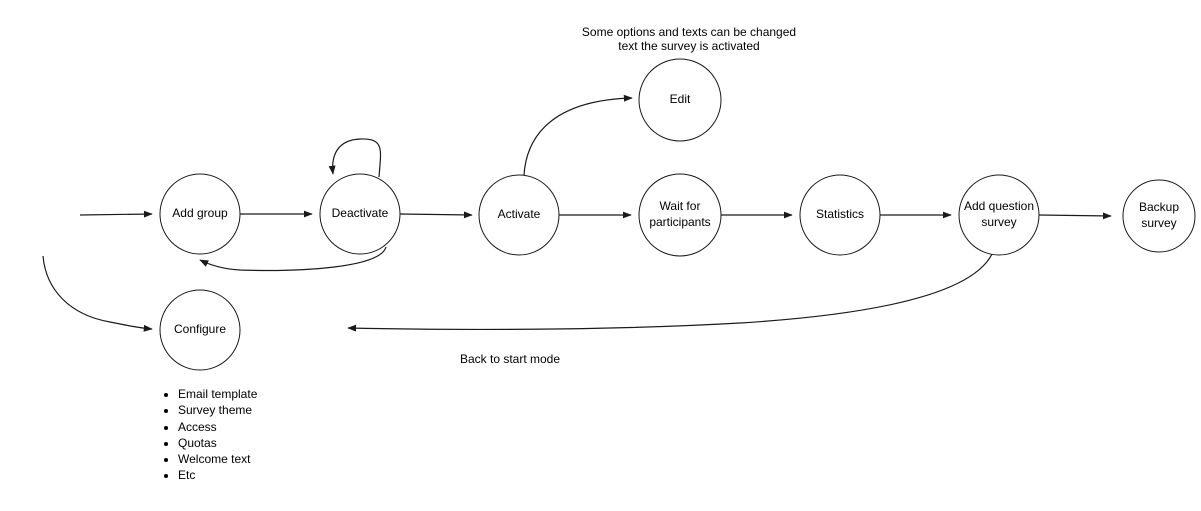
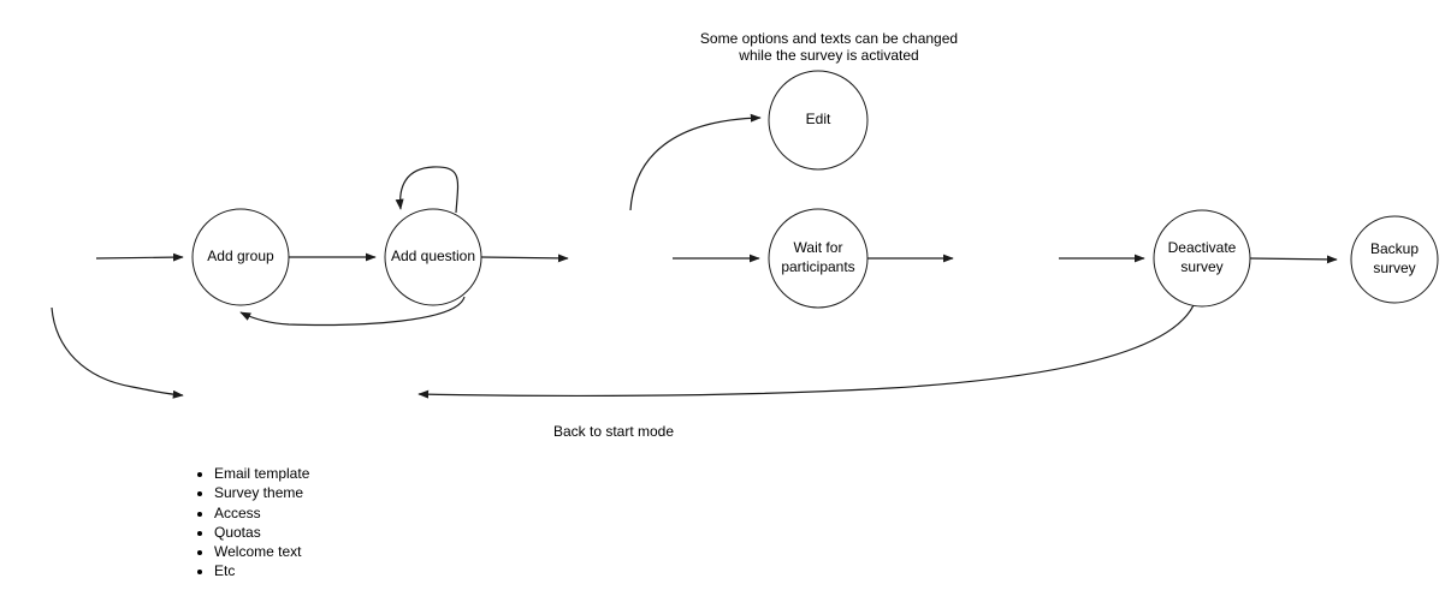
  Add group
- Deactivate
+ Add question
- Activate
  Wait for
  participants
- Statistics
- Add question
+ Deactivate
  survey
  Backup
  survey
  Edit
- Configure
  Some options and texts can be changed
- text the survey is activated
+ while the survey is activated
  Back to start mode
  Email template
  Survey theme
  Access
  Quotas
  Welcome text
  Etc
